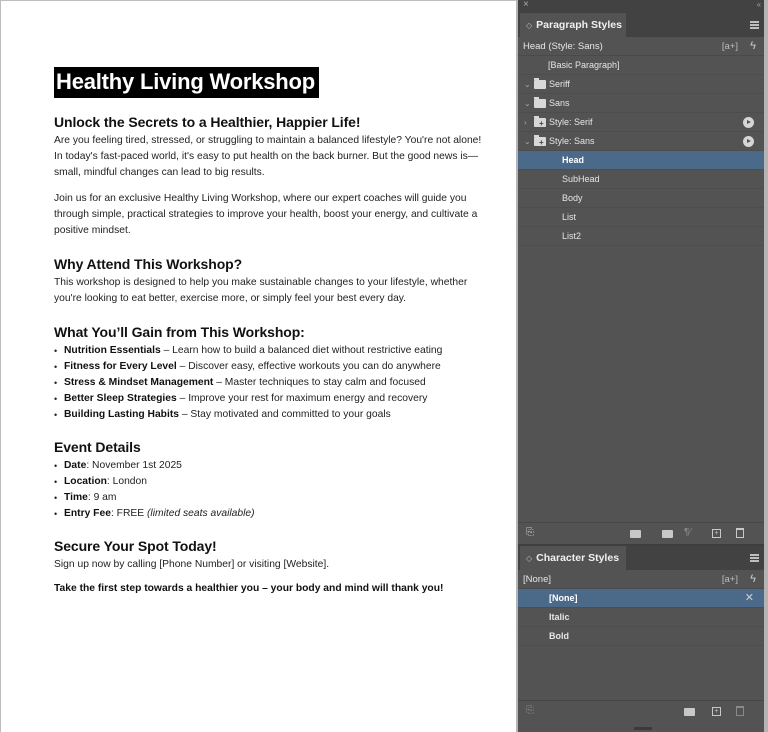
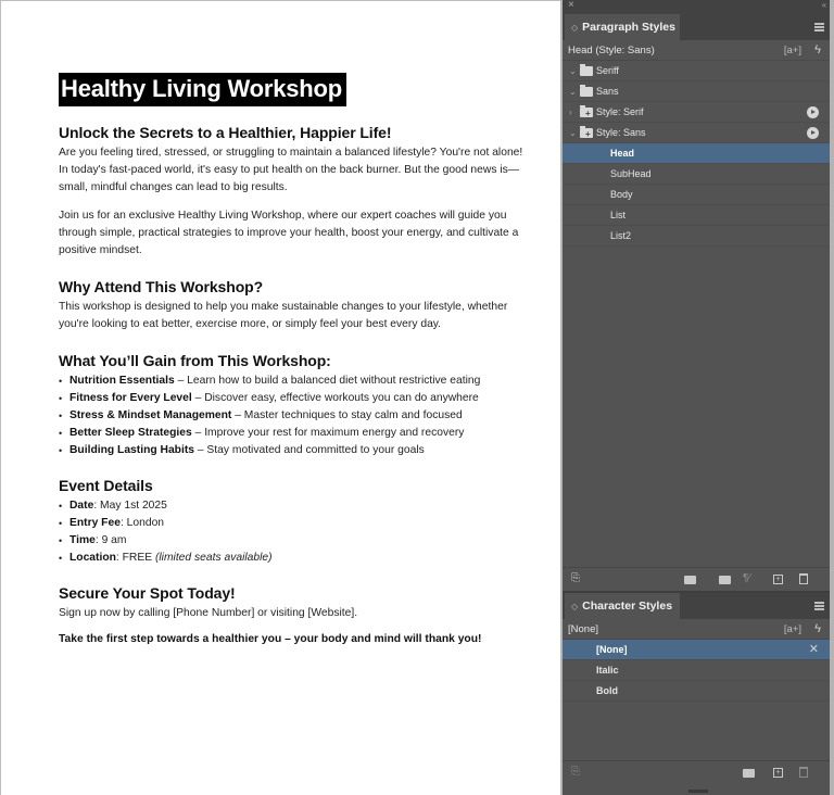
  Healthy Living Workshop
  Unlock the Secrets to a Healthier, Happier Life!
  Are you feeling tired, stressed, or struggling to maintain a balanced lifestyle? You're not alone! In today's fast-paced world, it's easy to put health on the back burner. But the good news is—small, mindful changes can lead to big results.
  Join us for an exclusive Healthy Living Workshop, where our expert coaches will guide you through simple, practical strategies to improve your health, boost your energy, and cultivate a positive mindset.
  Why Attend This Workshop?
  This workshop is designed to help you make sustainable changes to your lifestyle, whether you're looking to eat better, exercise more, or simply feel your best every day.
  What You’ll Gain from This Workshop:
  Nutrition Essentials – Learn how to build a balanced diet without restrictive eating
  Fitness for Every Level – Discover easy, effective workouts you can do anywhere
  Stress & Mindset Management – Master techniques to stay calm and focused
  Better Sleep Strategies – Improve your rest for maximum energy and recovery
  Building Lasting Habits – Stay motivated and committed to your goals
  Event Details
- Date: November 1st 2025
+ Date: May 1st 2025
- Location: London
+ Entry Fee: London
  Time: 9 am
- Entry Fee: FREE (limited seats available)
+ Location: FREE (limited seats available)
  Secure Your Spot Today!
  Sign up now by calling [Phone Number] or visiting [Website].
  Take the first step towards a healthier you – your body and mind will thank you!
  ×
  ‹‹
  ◇ Paragraph Styles
  Head (Style: Sans)
  [a+]
  ϟ
- [Basic Paragraph]
  ⌄
  Seriff
  ⌄
  Sans
  ›
  Style: Serif
  ⌄
  Style: Sans
  Head
  SubHead
  Body
  List
  List2
  ⎘
  ¶⁄
  ◇ Character Styles
  [None]
  [a+]
  ϟ
  [None]
  ✕
  Italic
  Bold
  ⎘
